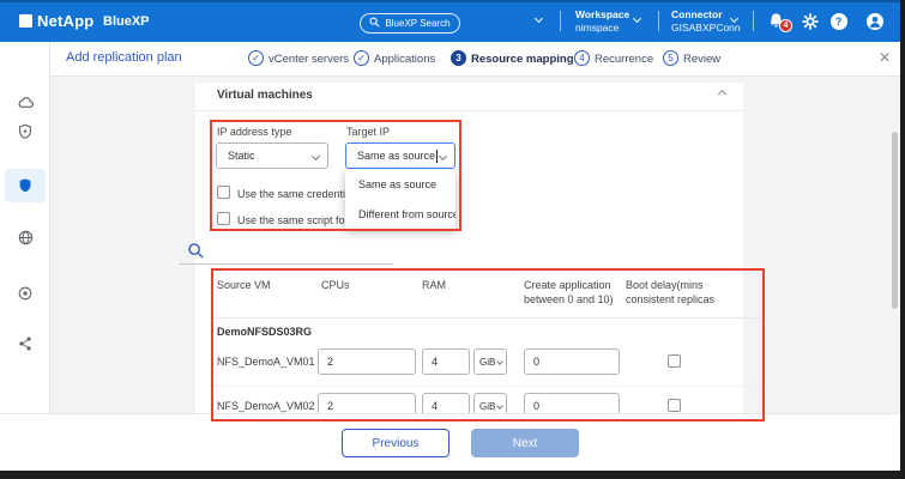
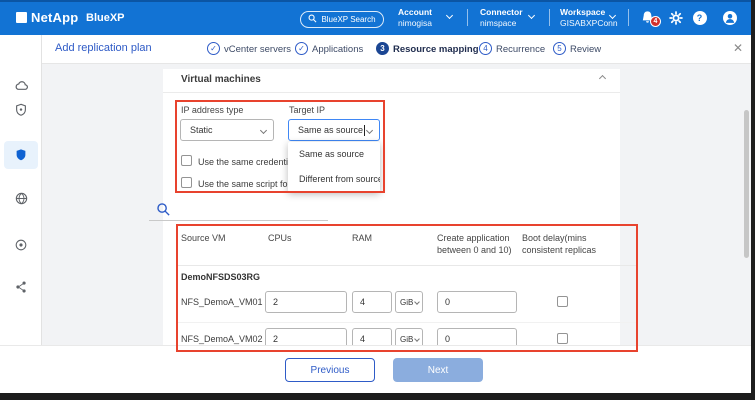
  NetApp
  BlueXP
  BlueXP Search
+ Account
+ nimogisa
- Workspace
+ Connector
  nimspace
- Connector
+ Workspace
  GISABXPConn
  ?
  Add replication plan
  ✓
  vCenter servers
  ✓
  Applications
  3
  Resource mapping
  4
  Recurrence
  5
  Review
  ✕
  Virtual machines
  IP address type
  Target IP
  Static
  Same as source
  Use the same credent
  Use the same script fo
  Same as source
  Different from sourc
  Source VM
  CPUs
  RAM
  Create application
  between 0 and 10)
  Boot delay(mins
  consistent replicas
  DemoNFSDS03RG
  NFS_DemoA_VM01
  2
  4
  GiB
  0
  NFS_DemoA_VM02
  2
  4
  GiB
  0
  Previous
  Next
